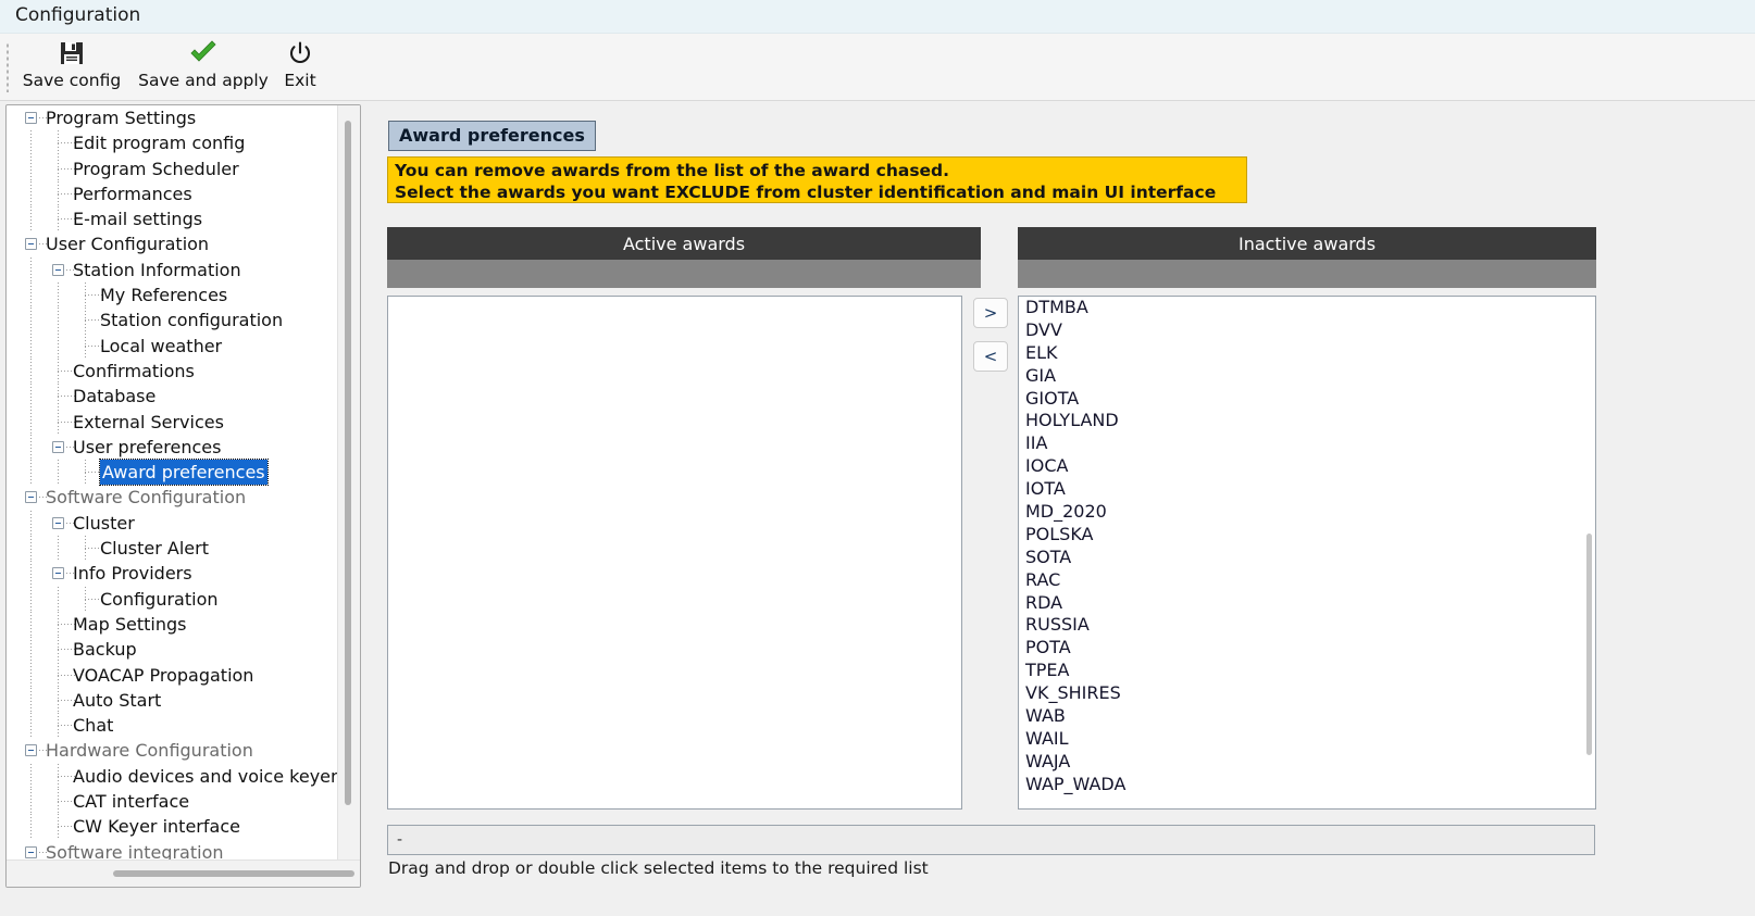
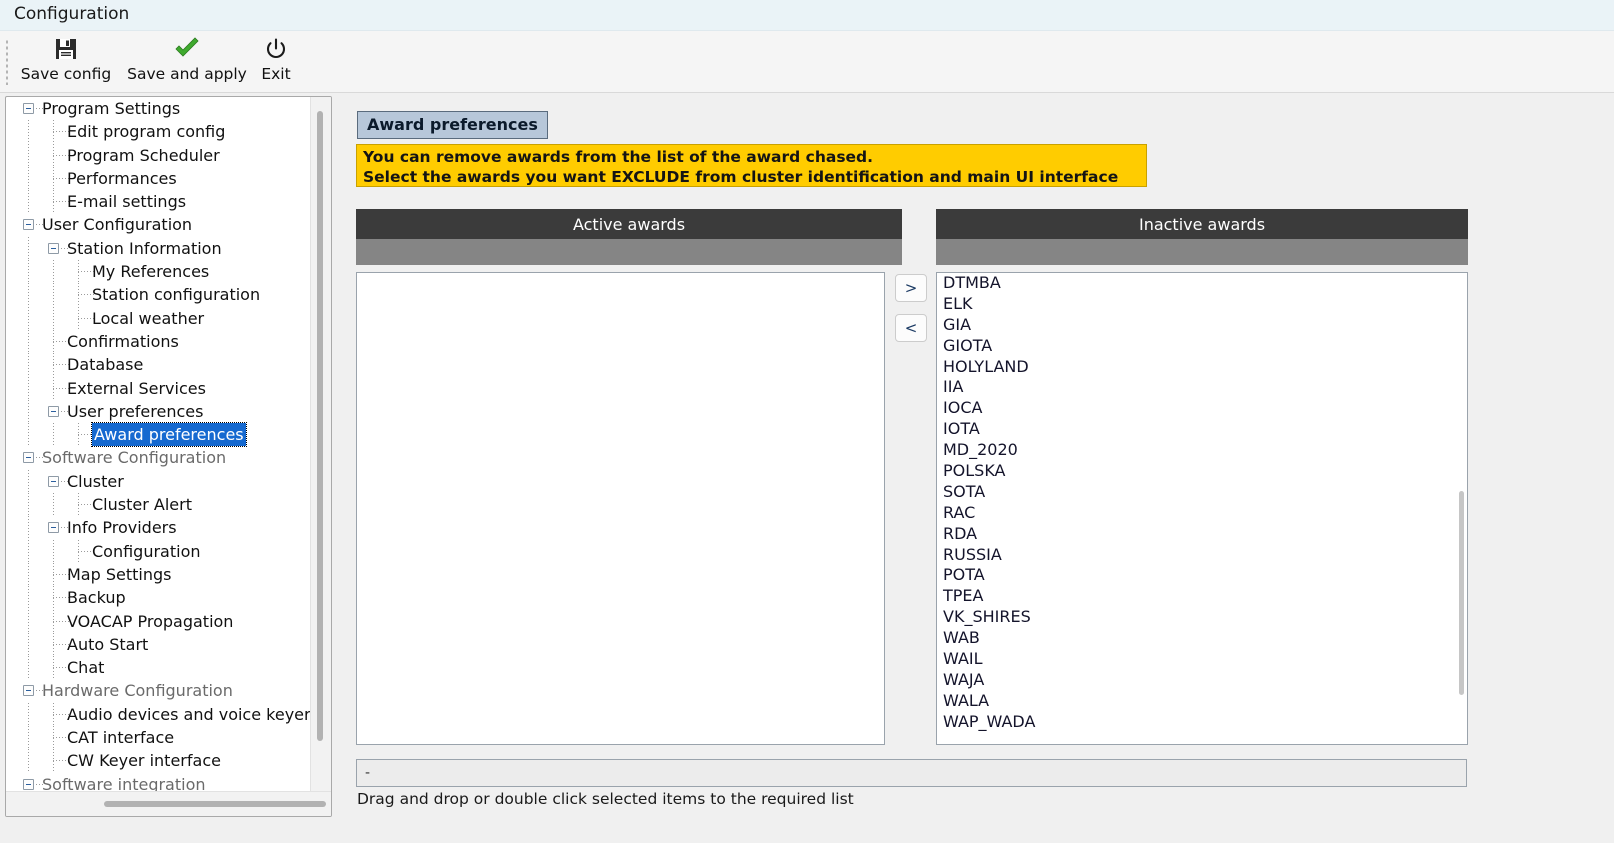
  Configuration
  Save config
  Save and apply
  Exit
  Program Settings
  Edit program config
  Program Scheduler
  Performances
  E-mail settings
  User Configuration
  Station Information
  My References
  Station configuration
  Local weather
  Confirmations
  Database
  External Services
  User preferences
  Award preferences
  Software Configuration
  Cluster
  Cluster Alert
  Info Providers
  Configuration
  Map Settings
  Backup
  VOACAP Propagation
  Auto Start
  Chat
  Hardware Configuration
  Audio devices and voice keyer
  CAT interface
  CW Keyer interface
  Software integration
  Award preferences
  You can remove awards from the list of the award chased.
  Select the awards you want EXCLUDE from cluster identification and main UI interface
  Active awards
  >
  <
  Inactive awards
  DTMBA
- DVV
  ELK
  GIA
  GIOTA
  HOLYLAND
  IIA
  IOCA
  IOTA
  MD_2020
  POLSKA
  SOTA
  RAC
  RDA
  RUSSIA
  POTA
  TPEA
  VK_SHIRES
  WAB
  WAIL
  WAJA
+ WALA
  WAP_WADA
  -
  Drag and drop or double click selected items to the required list
